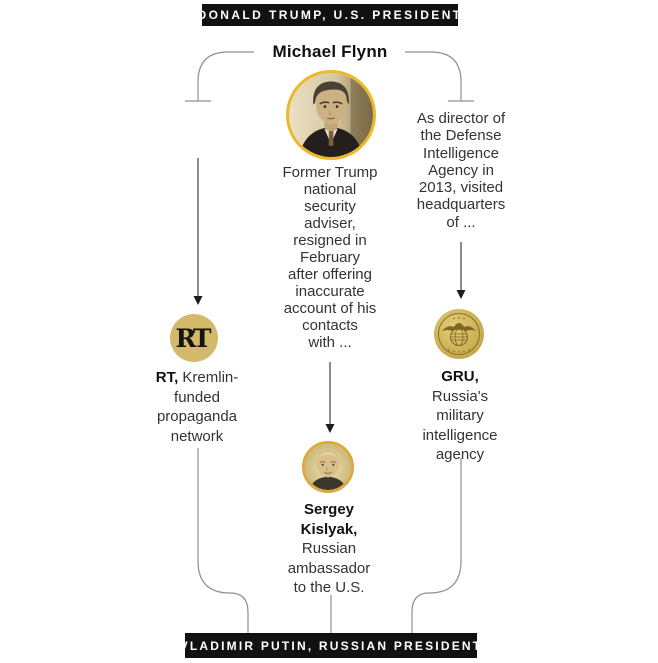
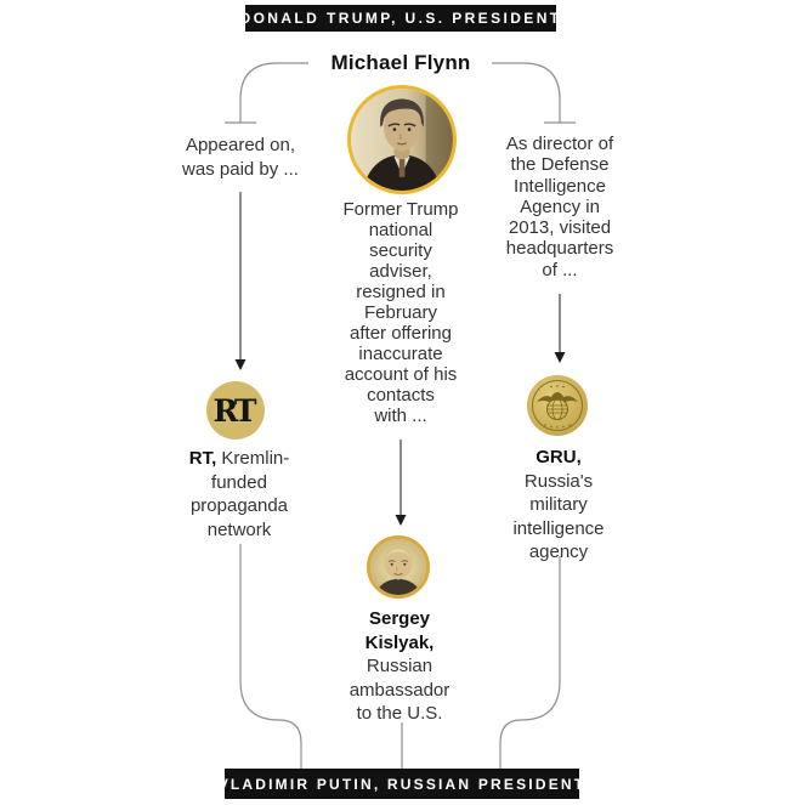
  DONALD TRUMP, U.S. PRESIDENT
  Michael Flynn
+ Appeared on,
+ was paid by ...
  As director of
  the Defense
  Intelligence
  Agency in
  2013, visited
  headquarters
  of ...
  Former Trump
  national
  security
  adviser,
  resigned in
  February
  after offering
  inaccurate
  account of his
  contacts
  with ...
  RT
  RT, Kremlin-funded propaganda network
  GRU,
  Russia's
  military
  intelligence
  agency
  Sergey
  Kislyak,
  Russian
  ambassador
  to the U.S.
  VLADIMIR PUTIN, RUSSIAN PRESIDENT
